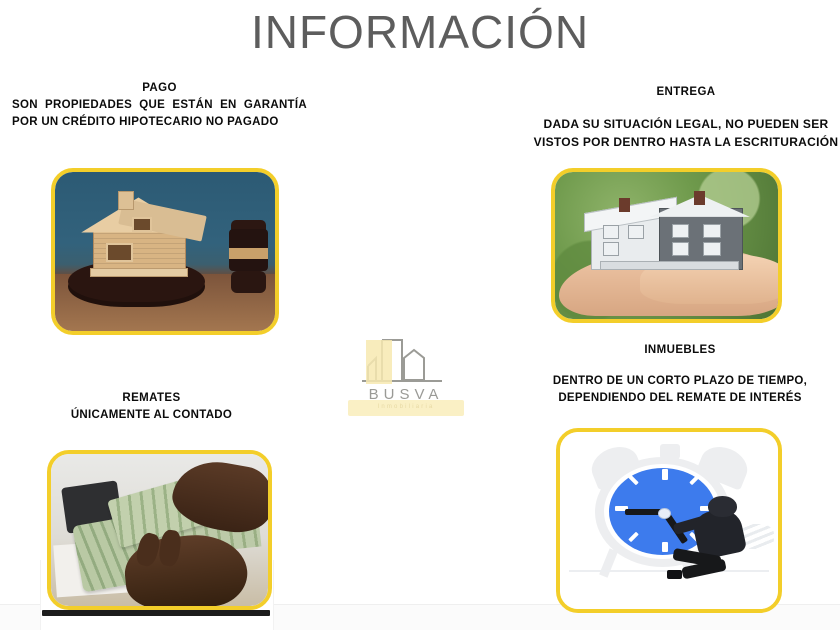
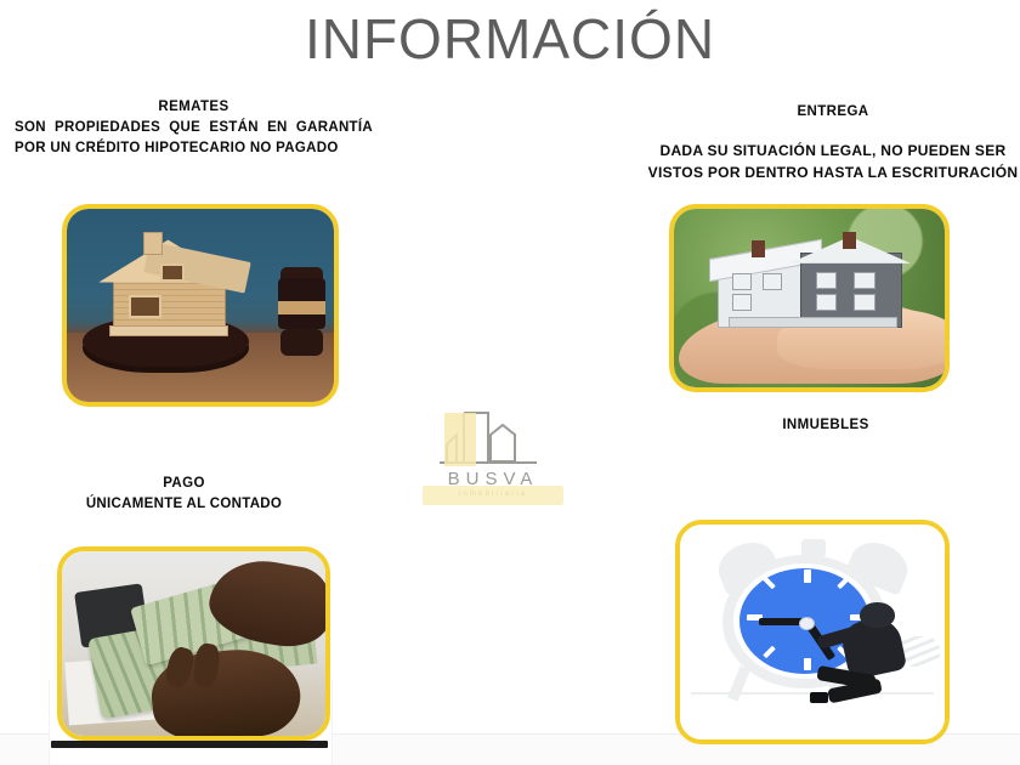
  INFORMACIÓN
- PAGO
+ REMATES
  SON PROPIEDADES QUE ESTÁN EN GARANTÍA POR UN CRÉDITO HIPOTECARIO NO PAGADO
  ENTREGA
  DADA SU SITUACIÓN LEGAL, NO PUEDEN SER
  VISTOS POR DENTRO HASTA LA ESCRITURACIÓN
- REMATES
+ PAGO
  ÚNICAMENTE AL CONTADO
  INMUEBLES
- DENTRO DE UN CORTO PLAZO DE TIEMPO,
- DEPENDIENDO DEL REMATE DE INTERÉS
  BUSVA
